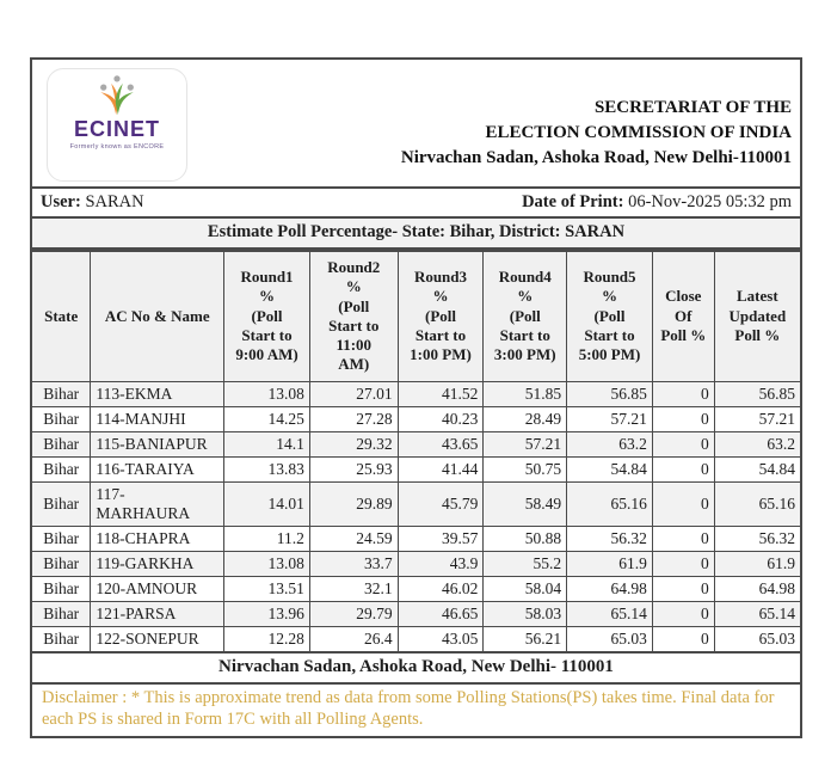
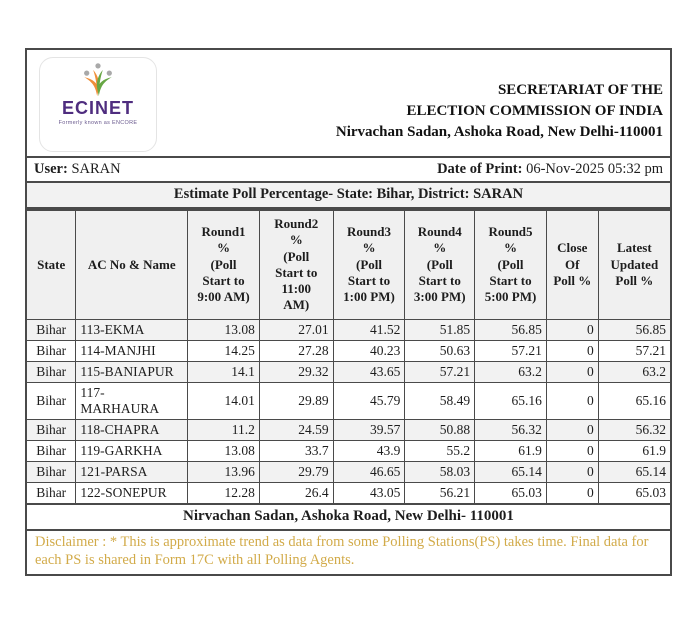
  ECINET
  SECRETARIAT OF THE
  ELECTION COMMISSION OF INDIA
  Nirvachan Sadan, Ashoka Road, New Delhi-110001
  User: SARAN
  Date of Print: 06-Nov-2025 05:32 pm
  Estimate Poll Percentage- State: Bihar, District: SARAN
  State	AC No & Name	Round1 % (Poll Start to 9:00 AM)	Round2 % (Poll Start to 11:00 AM)	Round3 % (Poll Start to 1:00 PM)	Round4 % (Poll Start to 3:00 PM)	Round5 % (Poll Start to 5:00 PM)	Close Of Poll %	Latest Updated Poll %
  Bihar	113-EKMA	13.08	27.01	41.52	51.85	56.85	0	56.85
- Bihar	114-MANJHI	14.25	27.28	40.23	28.49	57.21	0	57.21
+ Bihar	114-MANJHI	14.25	27.28	40.23	50.63	57.21	0	57.21
  Bihar	115-BANIAPUR	14.1	29.32	43.65	57.21	63.2	0	63.2
- Bihar	116-TARAIYA	13.83	25.93	41.44	50.75	54.84	0	54.84
  Bihar	117-MARHAURA	14.01	29.89	45.79	58.49	65.16	0	65.16
  Bihar	118-CHAPRA	11.2	24.59	39.57	50.88	56.32	0	56.32
  Bihar	119-GARKHA	13.08	33.7	43.9	55.2	61.9	0	61.9
- Bihar	120-AMNOUR	13.51	32.1	46.02	58.04	64.98	0	64.98
  Bihar	121-PARSA	13.96	29.79	46.65	58.03	65.14	0	65.14
  Bihar	122-SONEPUR	12.28	26.4	43.05	56.21	65.03	0	65.03
  Nirvachan Sadan, Ashoka Road, New Delhi- 110001
  Disclaimer : * This is approximate trend as data from some Polling Stations(PS) takes time. Final data for each PS is shared in Form 17C with all Polling Agents.
